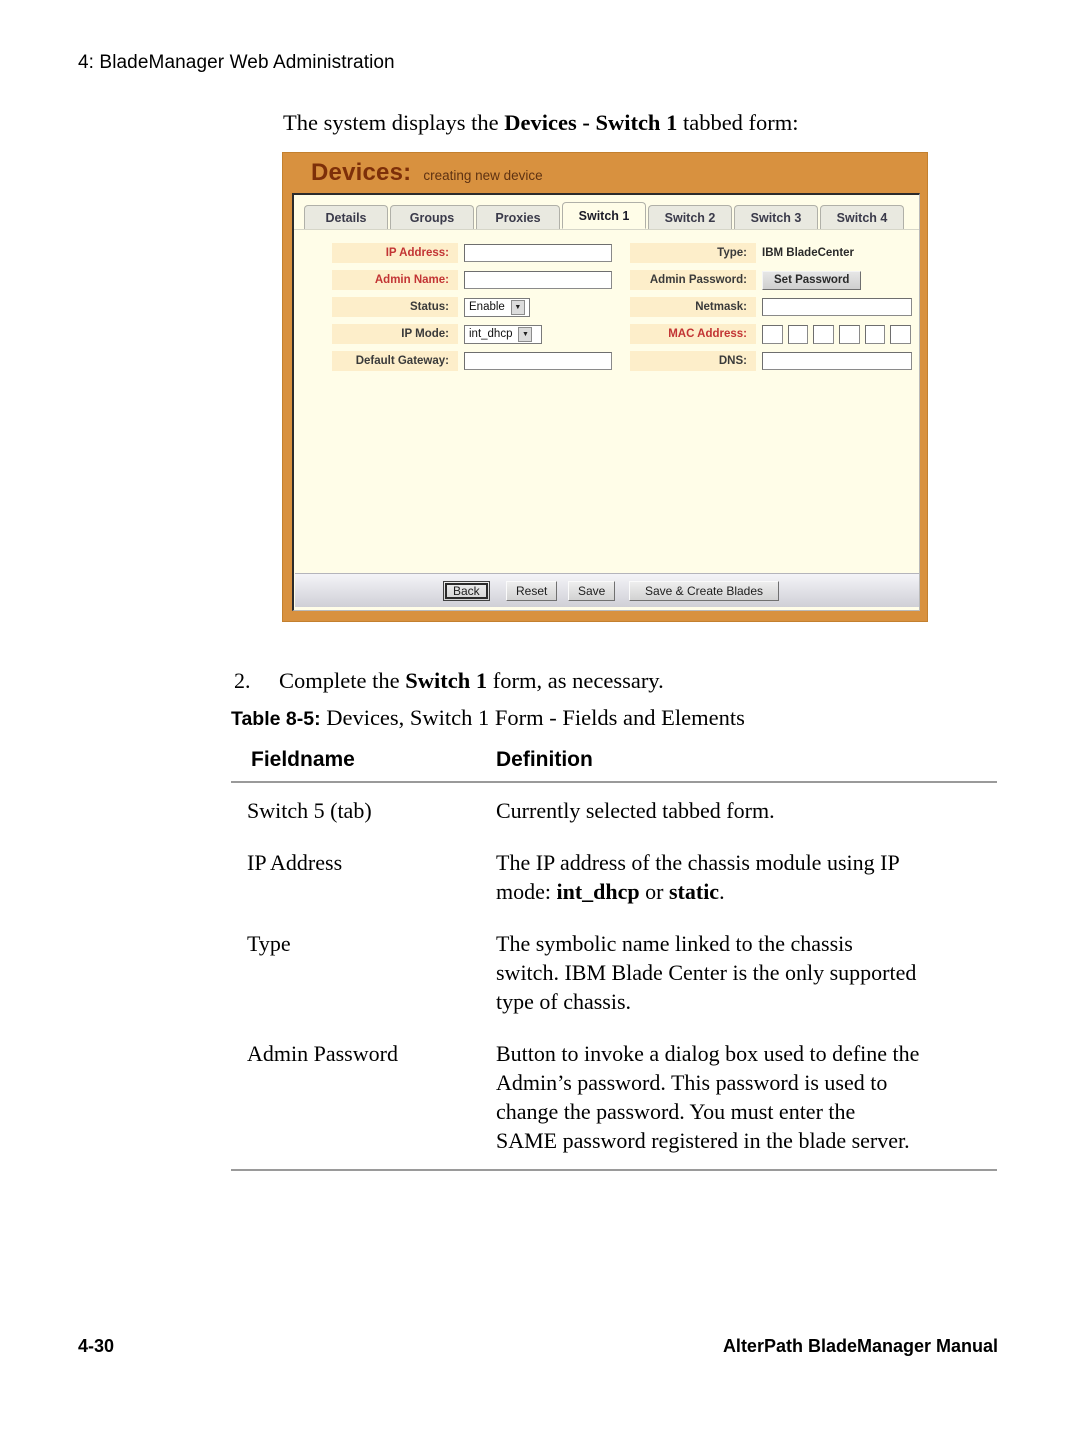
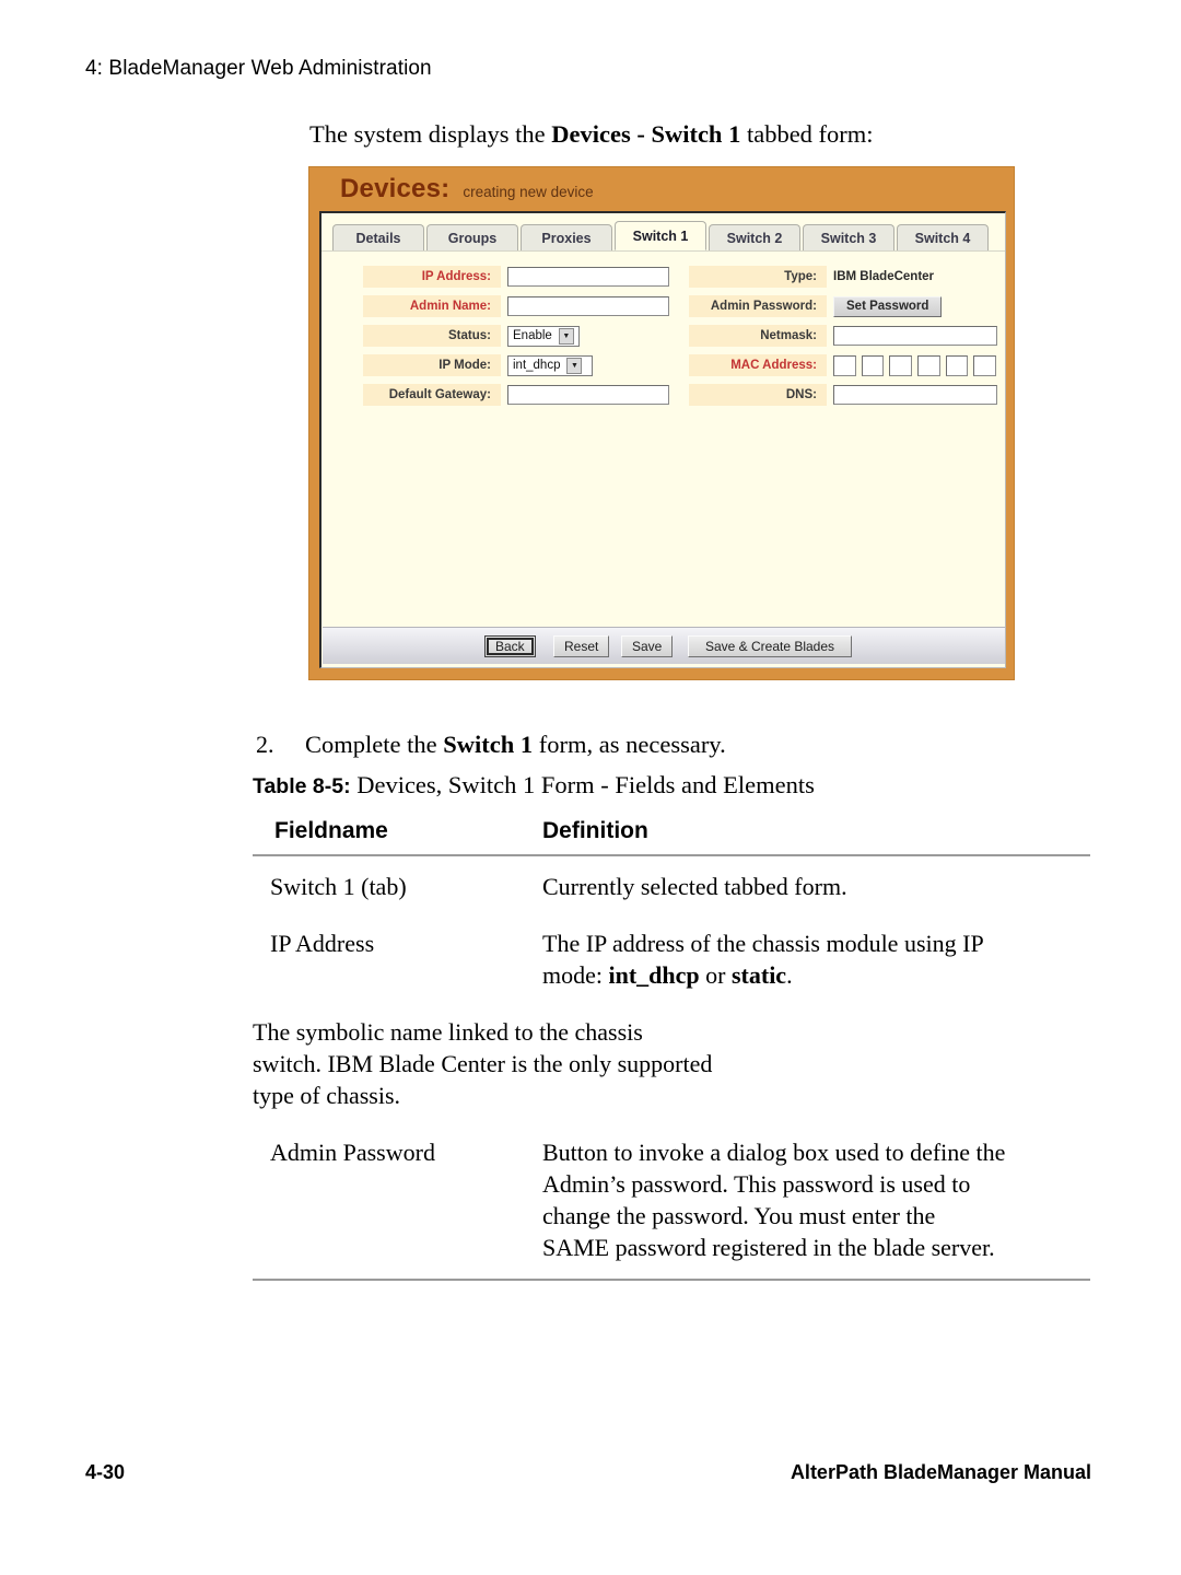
  4: BladeManager Web Administration
  The system displays the Devices - Switch 1 tabbed form:
  Devices:
  creating new device
  Details
  Groups
  Proxies
  Switch 1
  Switch 2
  Switch 3
  Switch 4
  IP Address:
  Type:
  IBM BladeCenter
  Admin Name:
  Admin Password:
  Set Password
  Status:
  Enable
  Netmask:
  IP Mode:
  int_dhcp
  MAC Address:
  Default Gateway:
  DNS:
  Back
  Reset
  Save
  Save & Create Blades
  2.
  Complete the Switch 1 form, as necessary.
  Table 8-5: Devices, Switch 1 Form - Fields and Elements
  Fieldname
  Definition
- Switch 5 (tab)
+ Switch 1 (tab)
  Currently selected tabbed form.
  IP Address
  The IP address of the chassis module using IP
  mode: int_dhcp or static.
- Type
  The symbolic name linked to the chassis
  switch. IBM Blade Center is the only supported
  type of chassis.
  Admin Password
  Button to invoke a dialog box used to define the
  Admin’s password. This password is used to
  change the password. You must enter the
  SAME password registered in the blade server.
  4-30
  AlterPath BladeManager Manual
